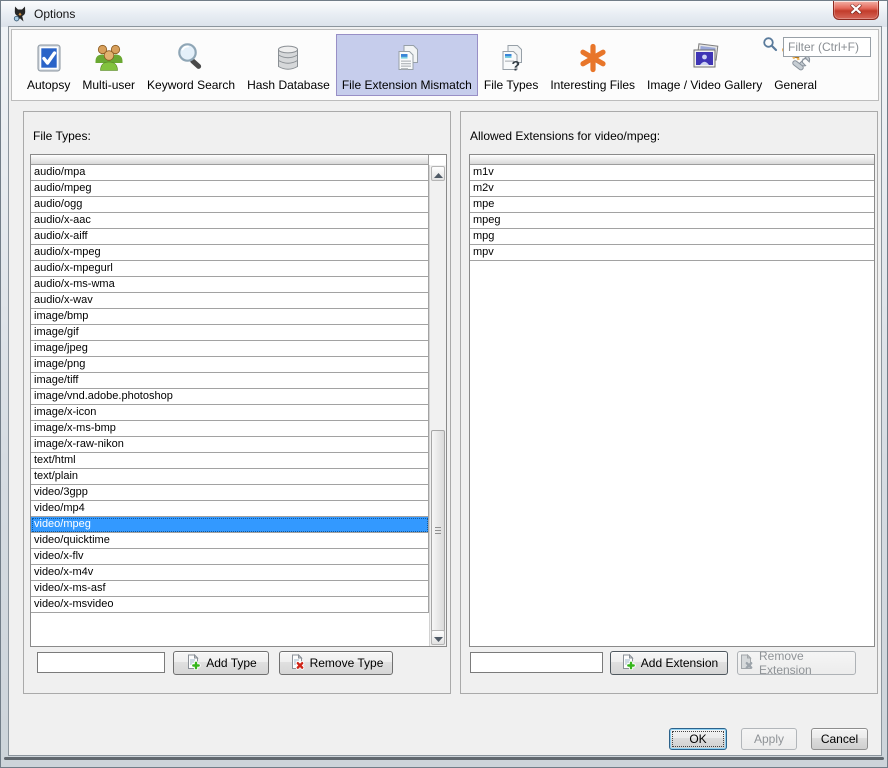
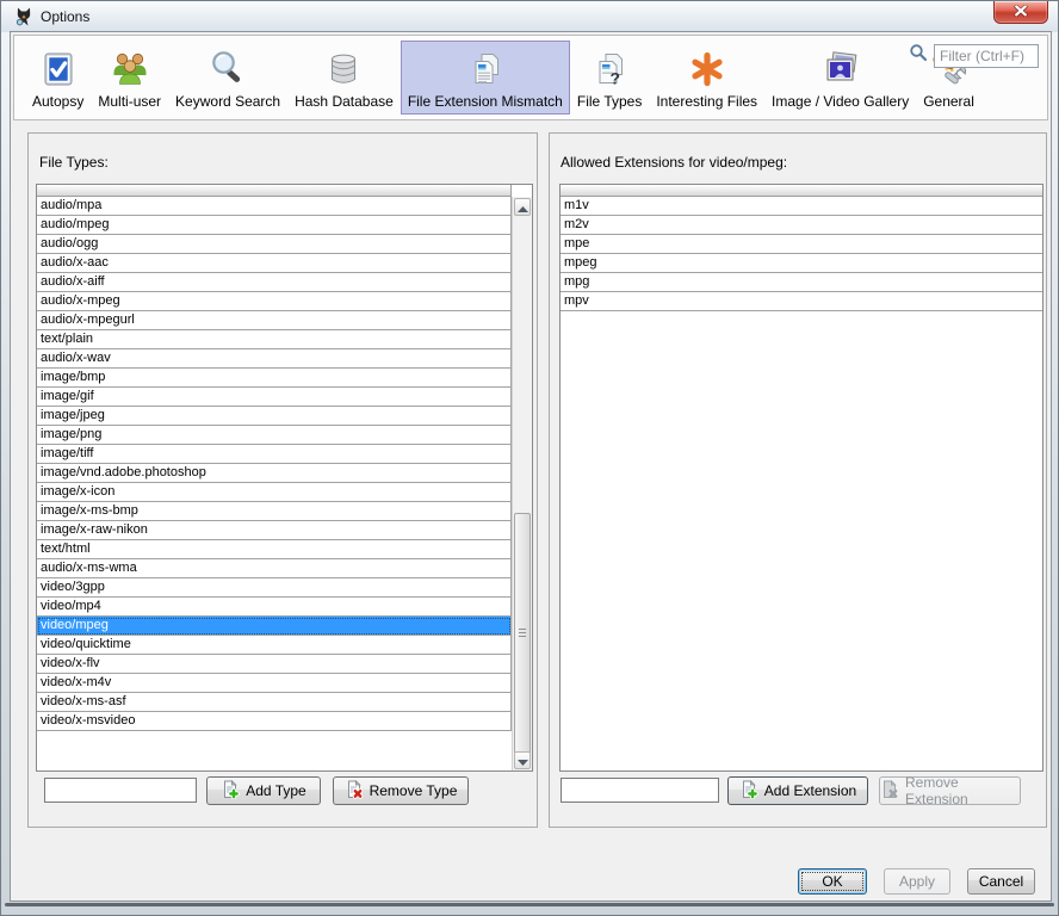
  Options
  Autopsy
  Multi-user
  Keyword Search
  Hash Database
  File Extension Mismatch
  ?
  File Types
  Interesting Files
  Image / Video Gallery
  General
  Filter (Ctrl+F)
  File Types:
  audio/mpa
  audio/mpeg
  audio/ogg
  audio/x-aac
  audio/x-aiff
  audio/x-mpeg
  audio/x-mpegurl
- audio/x-ms-wma
+ text/plain
  audio/x-wav
  image/bmp
  image/gif
  image/jpeg
  image/png
  image/tiff
  image/vnd.adobe.photoshop
  image/x-icon
  image/x-ms-bmp
  image/x-raw-nikon
  text/html
- text/plain
+ audio/x-ms-wma
  video/3gpp
  video/mp4
  video/mpeg
  video/quicktime
  video/x-flv
  video/x-m4v
  video/x-ms-asf
  video/x-msvideo
  Add Type
  Remove Type
  Allowed Extensions for video/mpeg:
  m1v
  m2v
  mpe
  mpeg
  mpg
  mpv
  Add Extension
  Remove Extension
  OK
  Apply
  Cancel
